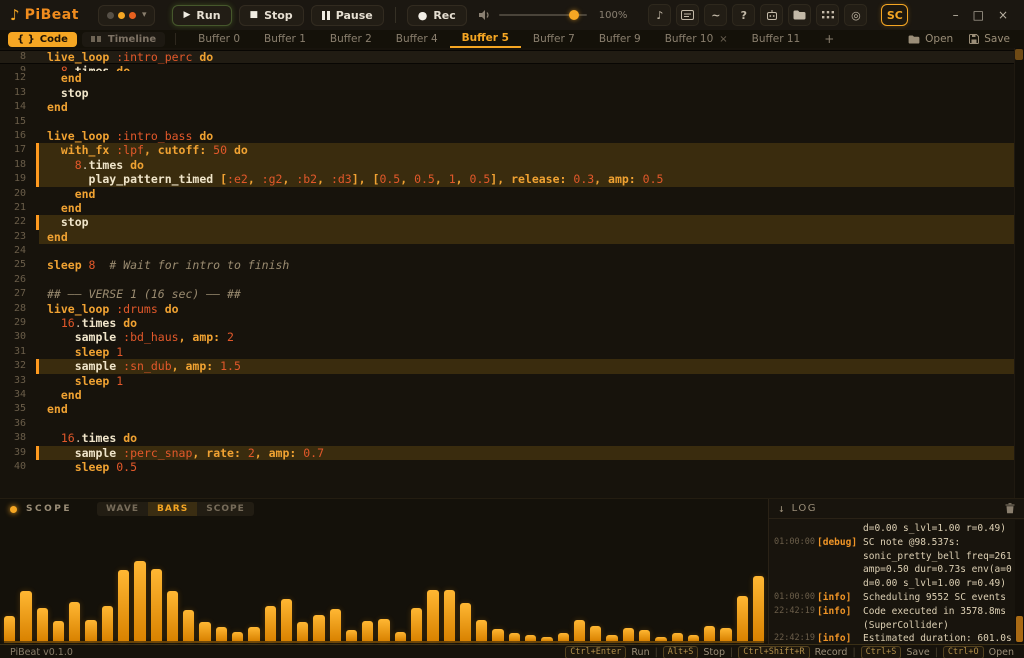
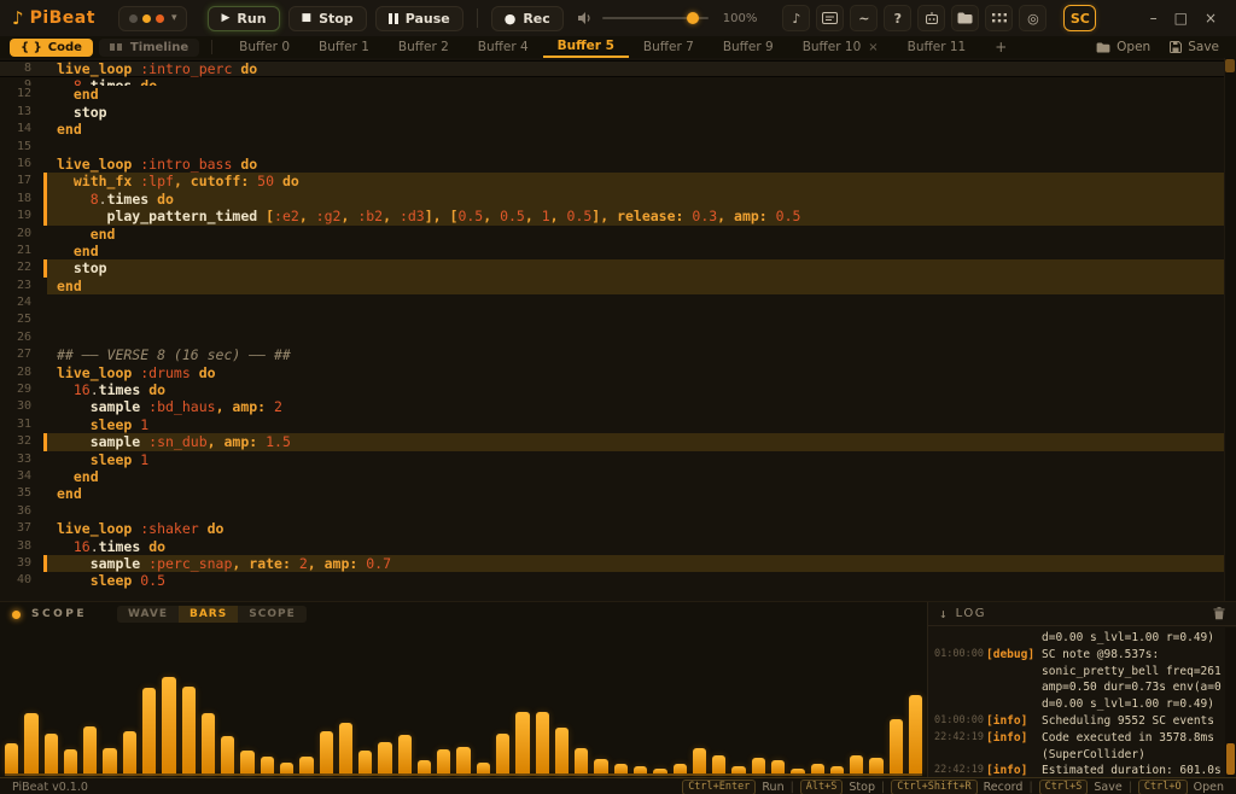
  ♪
  PiBeat
  ▾
  ▶
  Run
  ■
  Stop
  Pause
  ●
  Rec
  100%
  ♪
  ~
  ?
  ◎
  SC
  –
  □
  ×
  { }
  Code
  Timeline
  Buffer 0
  Buffer 1
  Buffer 2
  Buffer 4
  Buffer 5
  Buffer 7
  Buffer 9
  Buffer 10
  ×
  Buffer 11
  +
  Open
  Save
  8
  live_loop :intro_perc do
  9
  12
  end
  13
  stop
  14
  end
  15
  16
  live_loop :intro_bass do
  17
  with_fx :lpf, cutoff: 50 do
  18
  8.times do
  19
  play_pattern_timed [:e2, :g2, :b2, :d3], [0.5, 0.5, 1, 0.5], release: 0.3, amp: 0.5
  20
  end
  21
  end
  22
  stop
  23
  end
  24
  25
- sleep 8 # Wait for intro to finish
  26
  27
- ## —— VERSE 1 (16 sec) —— ##
+ ## —— VERSE 8 (16 sec) —— ##
  28
  live_loop :drums do
  29
  16.times do
  30
  sample :bd_haus, amp: 2
  31
  sleep 1
  32
  sample :sn_dub, amp: 1.5
  33
  sleep 1
  34
  end
  35
  end
  36
+ 37
+ live_loop :shaker do
  38
  16.times do
  39
  sample :perc_snap, rate: 2, amp: 0.7
  40
  sleep 0.5
  SCOPE
  WAVE
  BARS
  SCOPE
  ↓
  LOG
  d=0.00 s_lvl=1.00 r=0.49)
  01:00:00
  [debug]
  SC note @98.537s:
  sonic_pretty_bell freq=261
  amp=0.50 dur=0.73s env(a=0
  d=0.00 s_lvl=1.00 r=0.49)
  01:00:00
  [info]
  Scheduling 9552 SC events
  22:42:19
  [info]
  Code executed in 3578.8ms
  (SuperCollider)
  22:42:19
  [info]
  Estimated duration: 601.0s
  PiBeat v0.1.0
  Ctrl+Enter
  Run
  |
  Alt+S
  Stop
  |
  Ctrl+Shift+R
  Record
  |
  Ctrl+S
  Save
  |
  Ctrl+O
  Open
